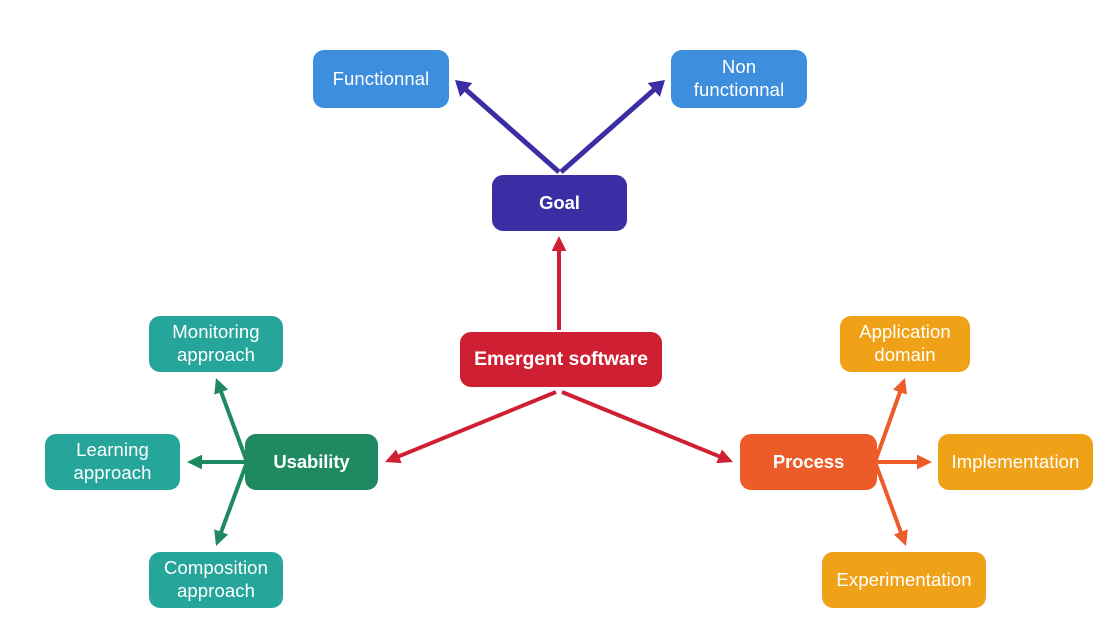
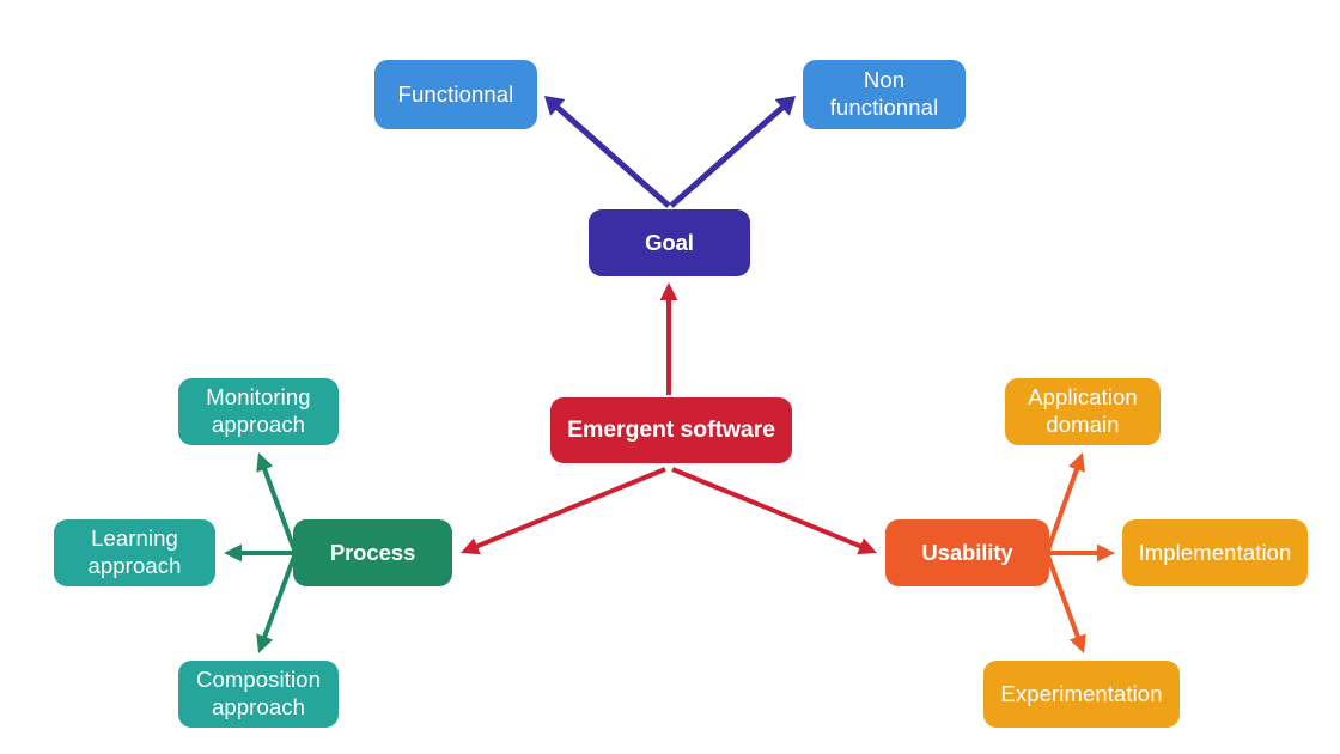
  Emergent software
  Goal
  Functionnal
  Non
  functionnal
- Usability
+ Process
  Monitoring
  approach
  Learning
  approach
  Composition
  approach
- Process
+ Usability
  Application
  domain
  Implementation
  Experimentation
